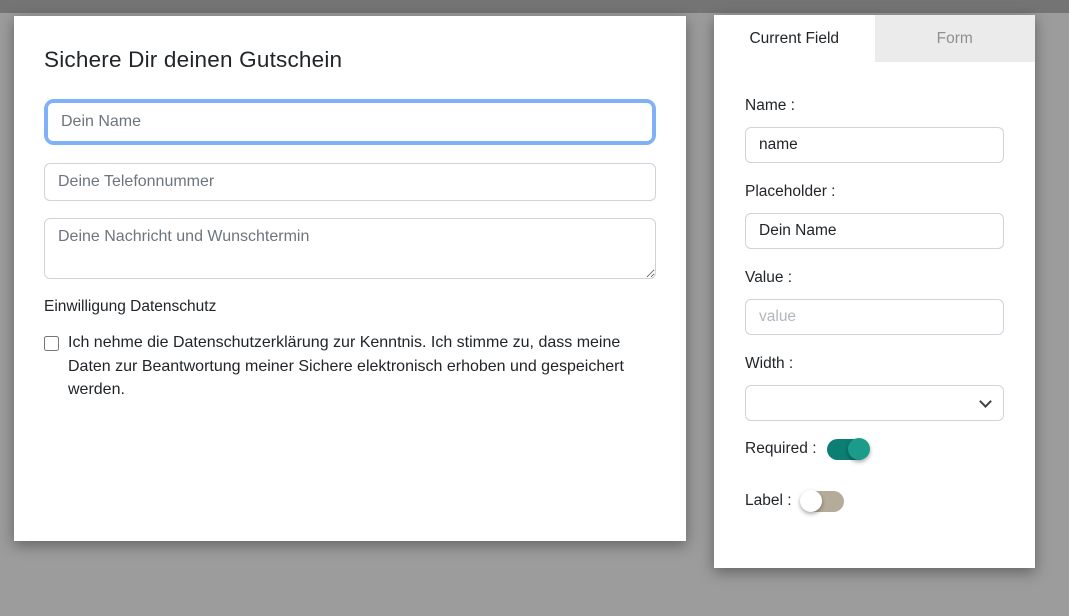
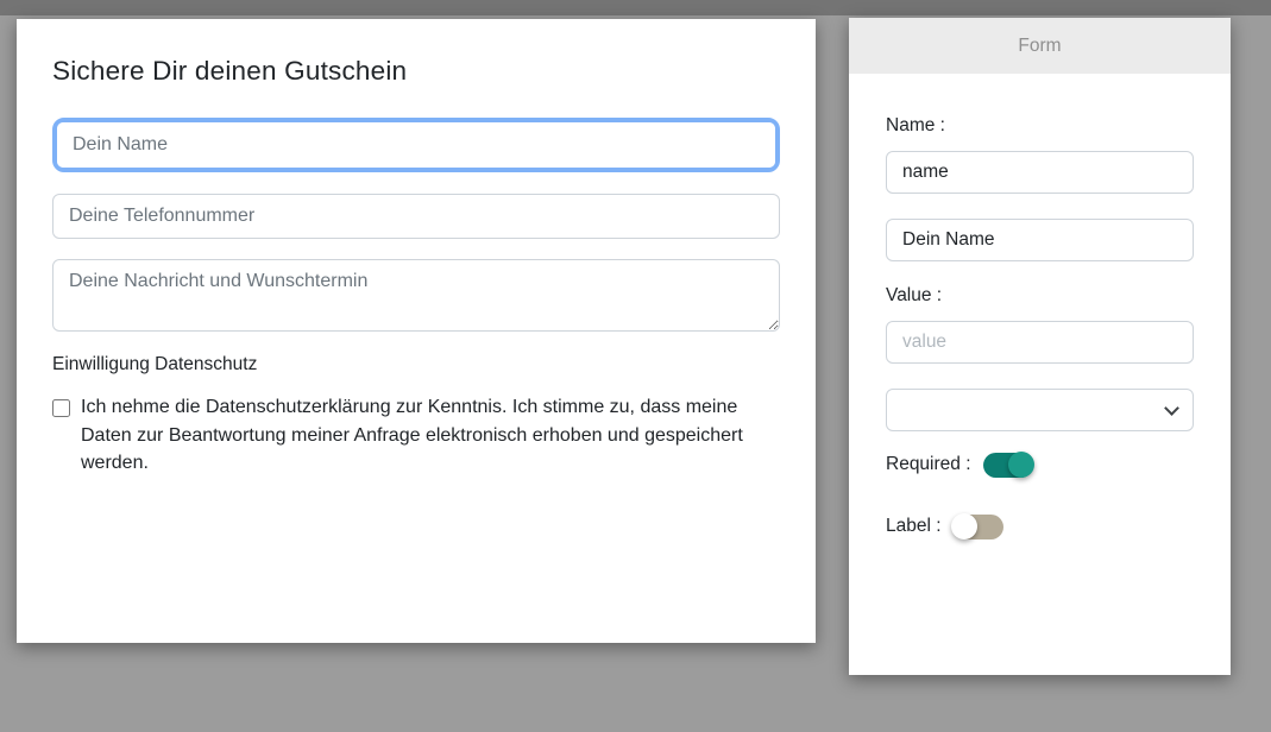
  Sichere Dir deinen Gutschein
  Dein Name
  Deine Telefonnummer
  Deine Nachricht und Wunschtermin
  Einwilligung Datenschutz
- Ich nehme die Datenschutzerklärung zur Kenntnis. Ich stimme zu, dass meine Daten zur Beantwortung meiner Sichere elektronisch erhoben und gespeichert werden.
+ Ich nehme die Datenschutzerklärung zur Kenntnis. Ich stimme zu, dass meine Daten zur Beantwortung meiner Anfrage elektronisch erhoben und gespeichert werden.
- Current Field
  Form
  Name :
  name
- Placeholder :
  Dein Name
  Value :
  value
- Width :
  Required :
  Label :
